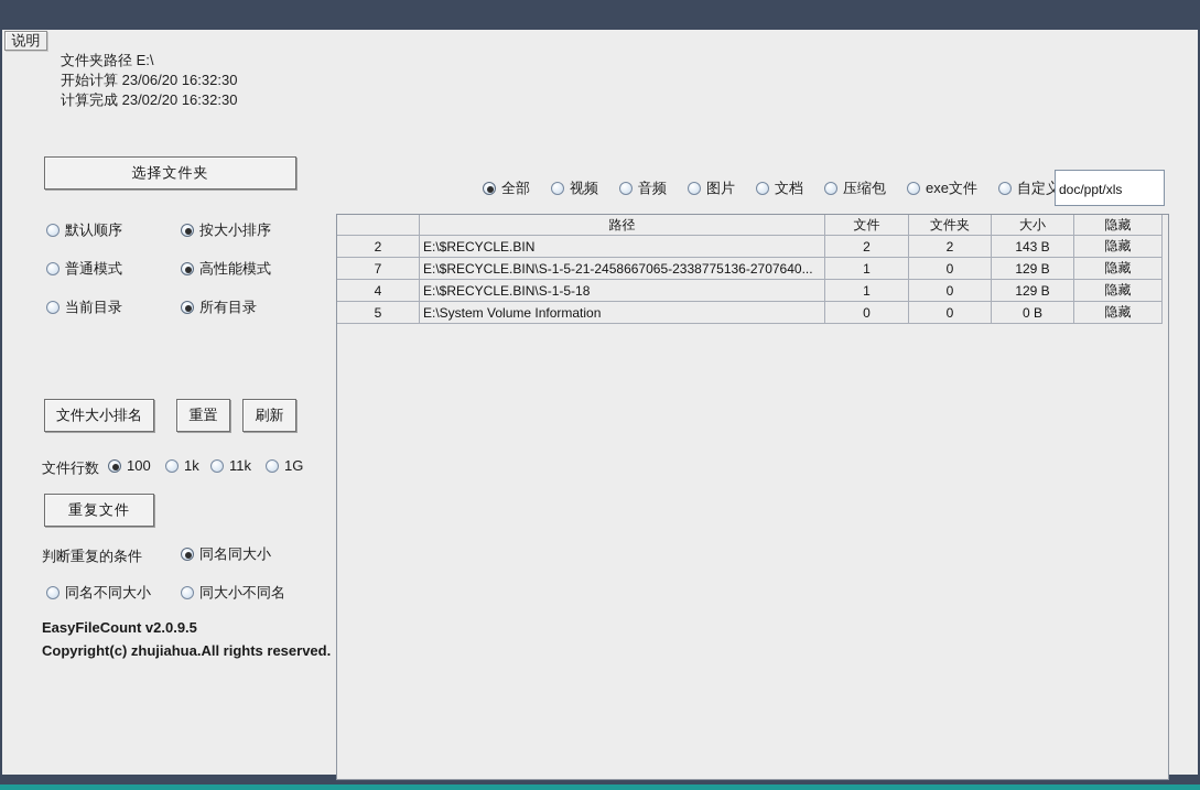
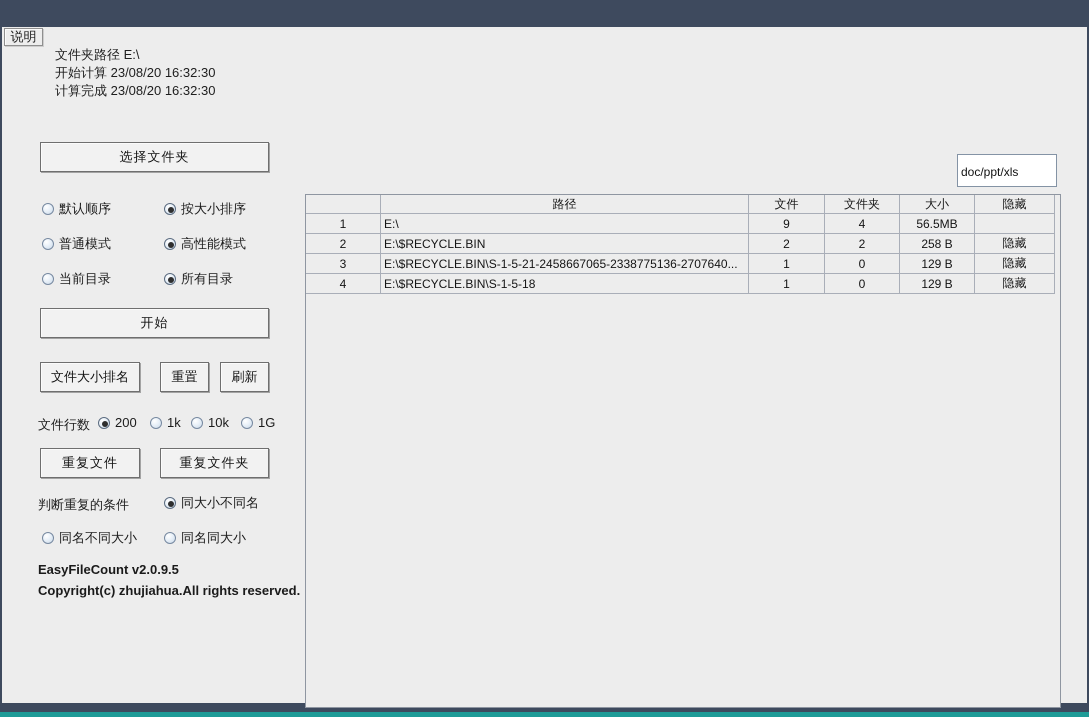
  说明
  文件夹路径 E:\
- 开始计算 23/06/20 16:32:30
+ 开始计算 23/08/20 16:32:30
- 计算完成 23/02/20 16:32:30
+ 计算完成 23/08/20 16:32:30
  选择文件夹
  默认顺序
  按大小排序
  普通模式
  高性能模式
  当前目录
  所有目录
+ 开始
  文件大小排名
  重置
  刷新
  文件行数
- 100
+ 200
  1k
- 11k
+ 10k
  1G
  重复文件
+ 重复文件夹
  判断重复的条件
- 同名同大小
+ 同大小不同名
  同名不同大小
- 同大小不同名
+ 同名同大小
  EasyFileCount v2.0.9.5
  Copyright(c) zhujiahua.All rights reserved.
- 全部
- 视频
- 音频
- 图片
- 文档
- 压缩包
- exe文件
- 自定义
  doc/ppt/xls
  	路径	文件	文件夹	大小	隐藏
+ 1	E:\	9	4	56.5MB
- 2	E:\$RECYCLE.BIN	2	2	143 B	隐藏
+ 2	E:\$RECYCLE.BIN	2	2	258 B	隐藏
- 7	E:\$RECYCLE.BIN\S-1-5-21-2458667065-2338775136-2707640...	1	0	129 B	隐藏
+ 3	E:\$RECYCLE.BIN\S-1-5-21-2458667065-2338775136-2707640...	1	0	129 B	隐藏
  4	E:\$RECYCLE.BIN\S-1-5-18	1	0	129 B	隐藏
- 5	E:\System Volume Information	0	0	0 B	隐藏
